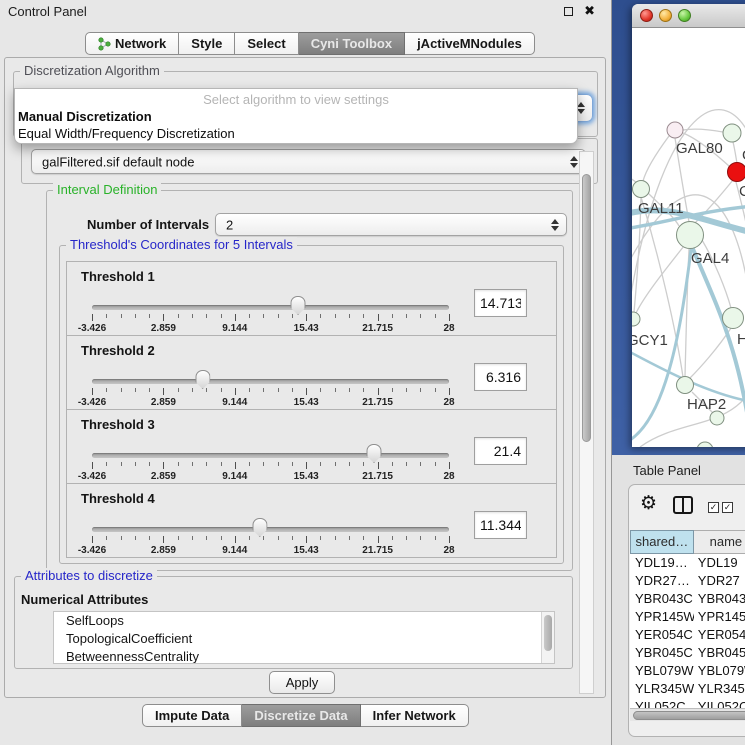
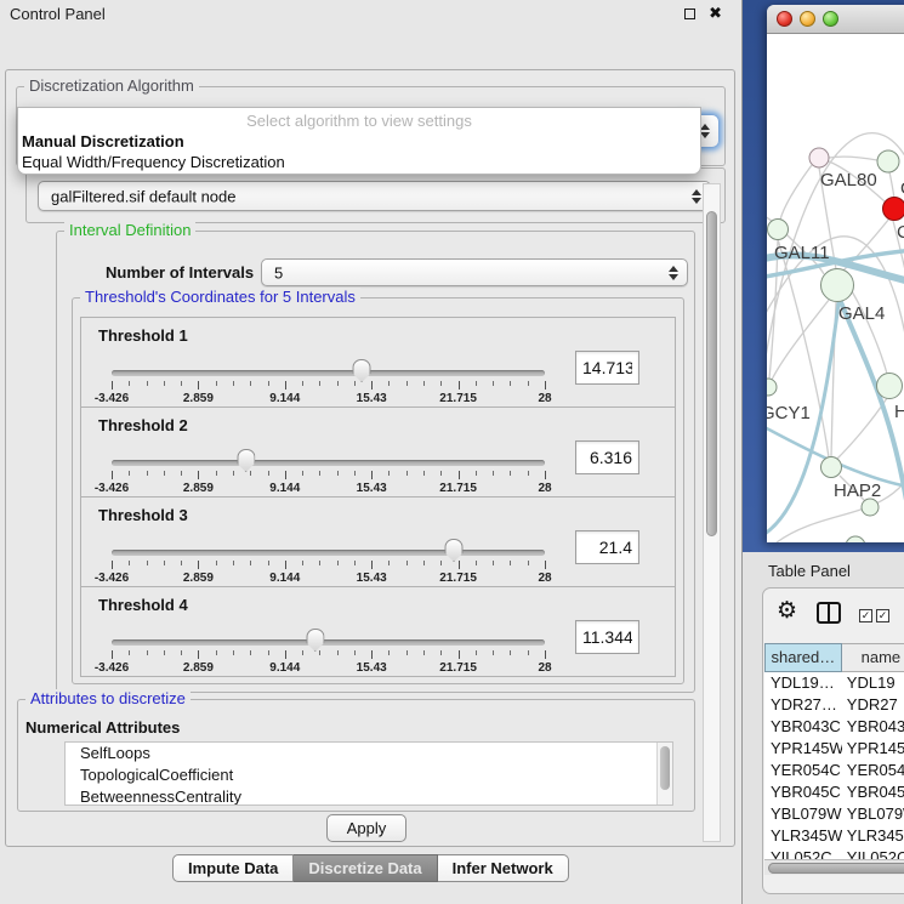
  GAL80
  GAL11
  GAL4
  GCY1
  H
  HAP2
  Table Panel
  ⚙
  ✓
  ✓
  shared…
  name
  YDL19…
  YDL19
  YDR27…
  YDR27
  YBR043C
  YBR043
  YPR145W
  YPR145
  YER054C
  YER054
  YBR045C
  YBR045
  YBL079W
  YBL079
  YLR345W
  YLR345
  YIL052C
  YIL052C
  Control Panel
  ✖
- Network
- Style
- Select
- Cyni Toolbox
- jActiveMNodules
  Discretization Algorithm
  Select algorithm to view settings
  Manual Discretization
  Equal Width/Frequency Discretization
  galFiltered.sif default node
  Interval Definition
  Number of Intervals
- 2
+ 5
  Threshold's Coordinates for 5 Intervals
  Threshold 1
  -3.426
  2.859
  9.144
  15.43
  21.715
  28
  14.713
  Threshold 2
  -3.426
  2.859
  9.144
  15.43
  21.715
  28
  6.316
  Threshold 3
  -3.426
  2.859
  9.144
  15.43
  21.715
  28
  21.4
  Threshold 4
  -3.426
  2.859
  9.144
  15.43
  21.715
  28
  11.344
  Attributes to discretize
  Numerical Attributes
  SelfLoops
  TopologicalCoefficient
  BetweennessCentrality
  Apply
  Impute Data
  Discretize Data
  Infer Network
